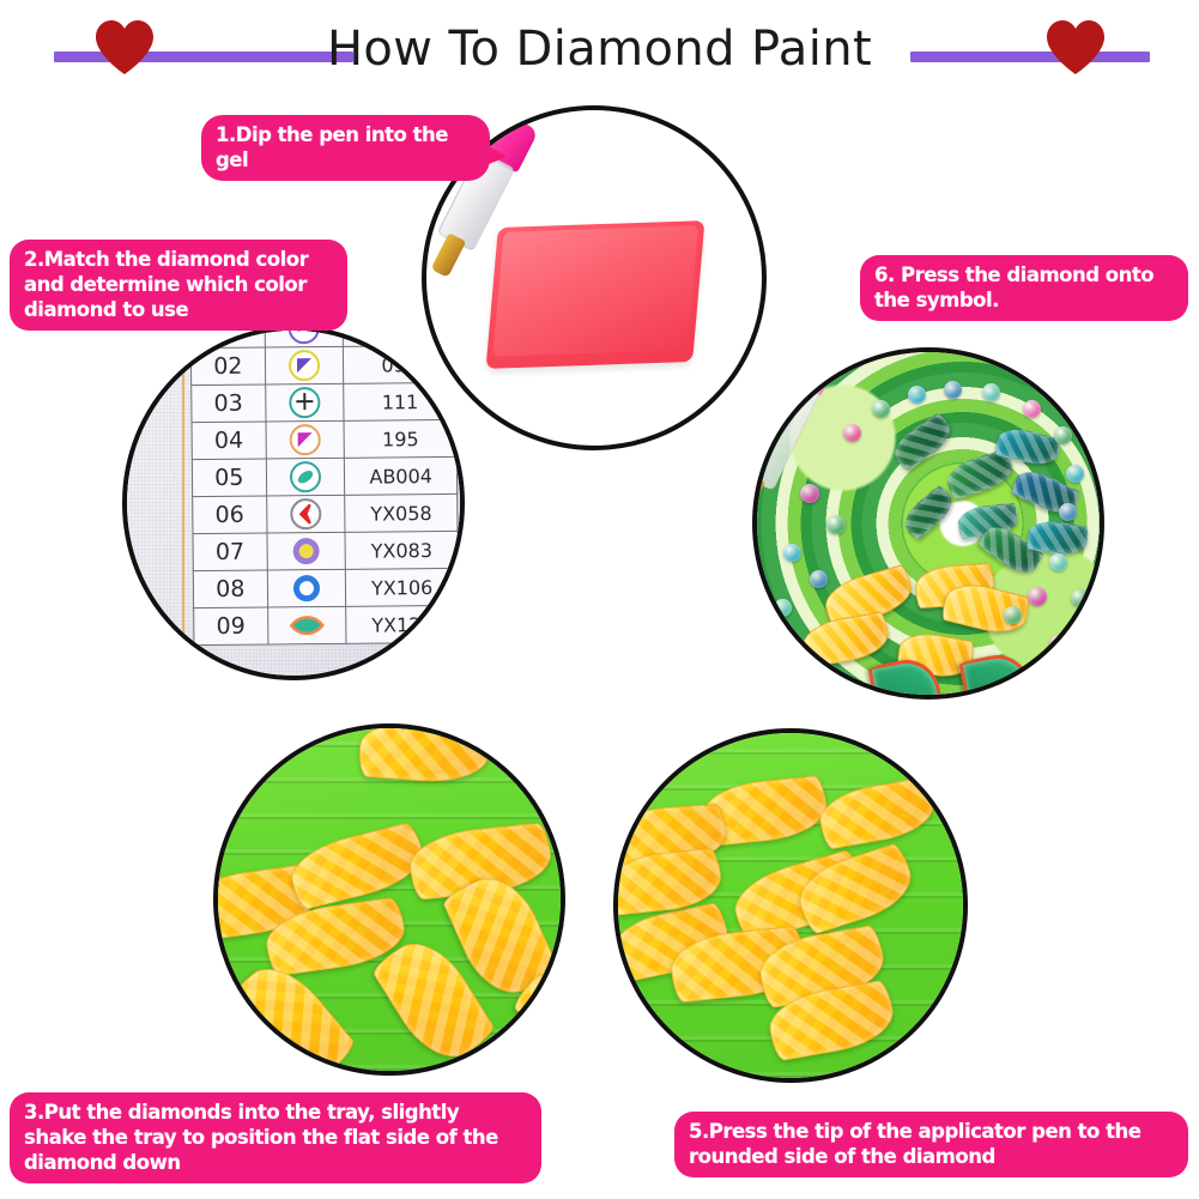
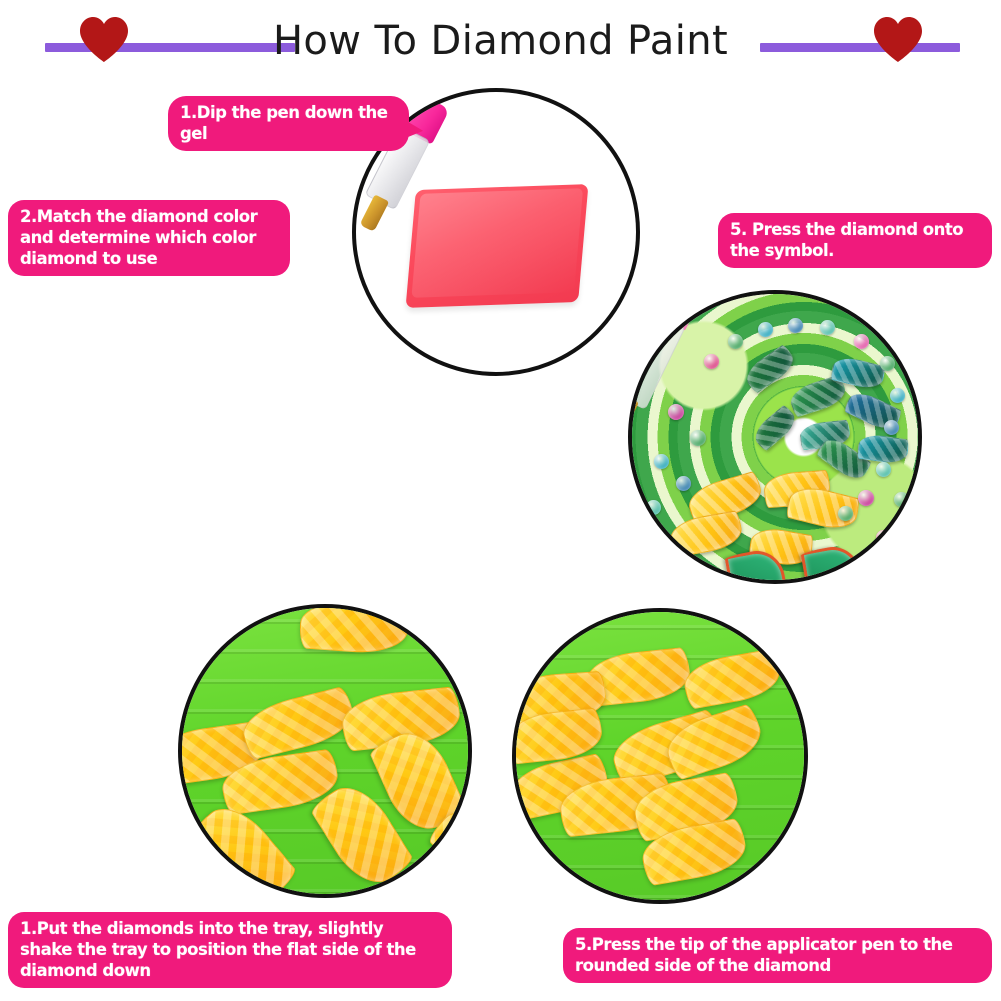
  How To Diamond Paint
- 1.Dip the pen into the gel
+ 1.Dip the pen down the gel
  2.Match the diamond color and determine which color diamond to use
- 02		093
- 03		111
- 04		195
- 05		AB004
- 06		YX058
- 07		YX083
- 08		YX106
- 09		YX125
- 6. Press the diamond onto the symbol.
+ 5. Press the diamond onto the symbol.
- 3.Put the diamonds into the tray, slightly shake the tray to position the flat side of the diamond down
+ 1.Put the diamonds into the tray, slightly shake the tray to position the flat side of the diamond down
  5.Press the tip of the applicator pen to the rounded side of the diamond
